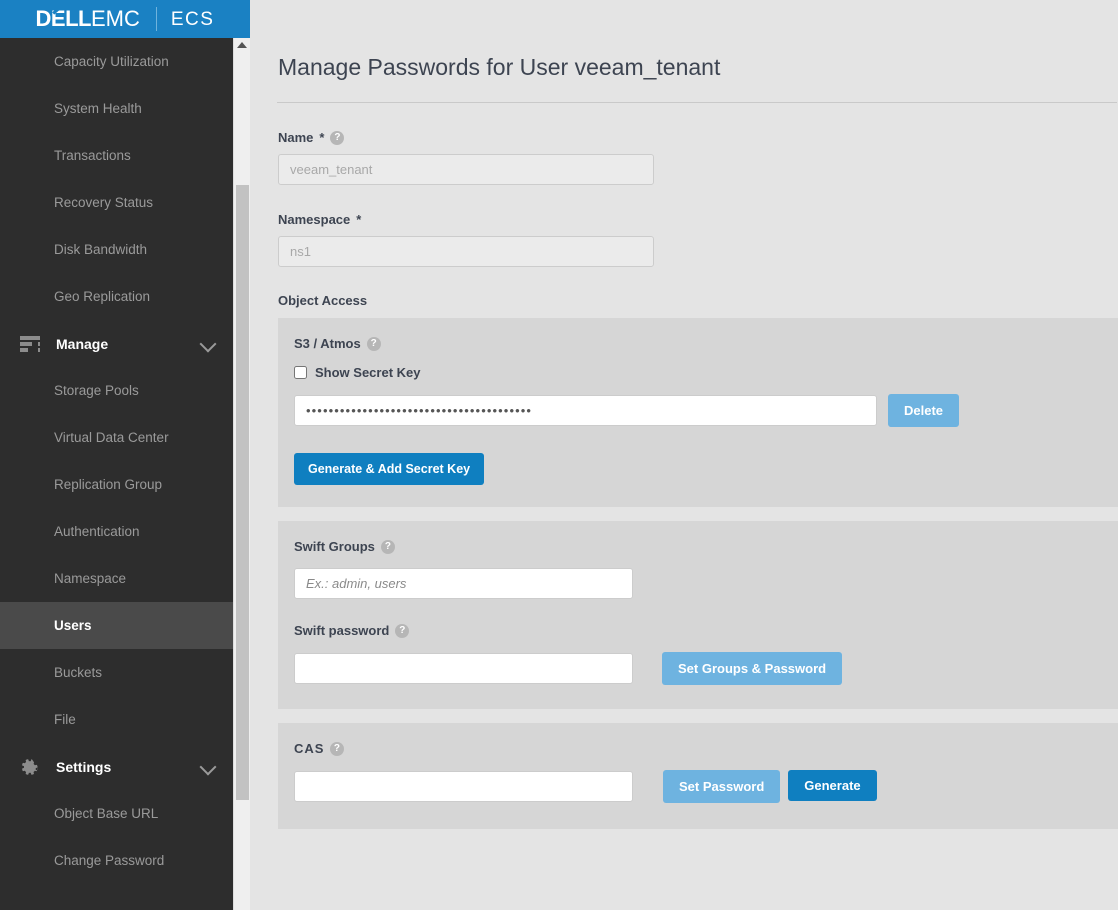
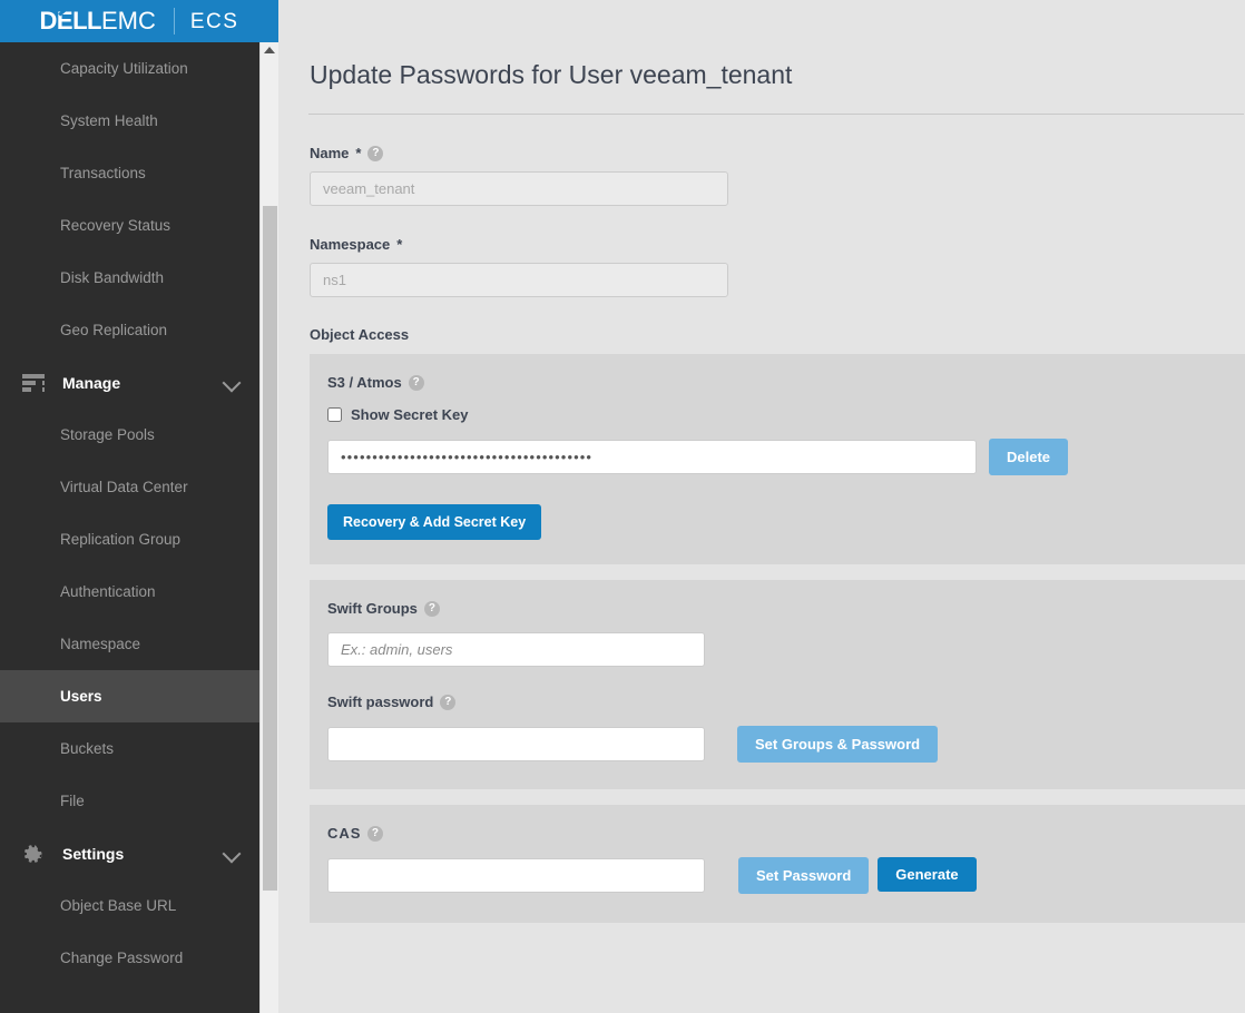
  DELL
  EMC
  ECS
  Capacity Utilization
  System Health
  Transactions
  Recovery Status
  Disk Bandwidth
  Geo Replication
  Manage
  Storage Pools
  Virtual Data Center
  Replication Group
  Authentication
  Namespace
  Users
  Buckets
  File
  Settings
  Object Base URL
  Change Password
- Manage Passwords for User veeam_tenant
+ Update Passwords for User veeam_tenant
  Name
  *
  ?
  veeam_tenant
  Namespace
  *
  ns1
  Object Access
  S3 / Atmos
  ?
  Show Secret Key
  ••••••••••••••••••••••••••••••••••••••••
  Delete
- Generate & Add Secret Key
+ Recovery & Add Secret Key
  Swift Groups
  ?
  Ex.: admin, users
  Swift password
  ?
  Set Groups & Password
  CAS
  ?
  Set Password
  Generate
